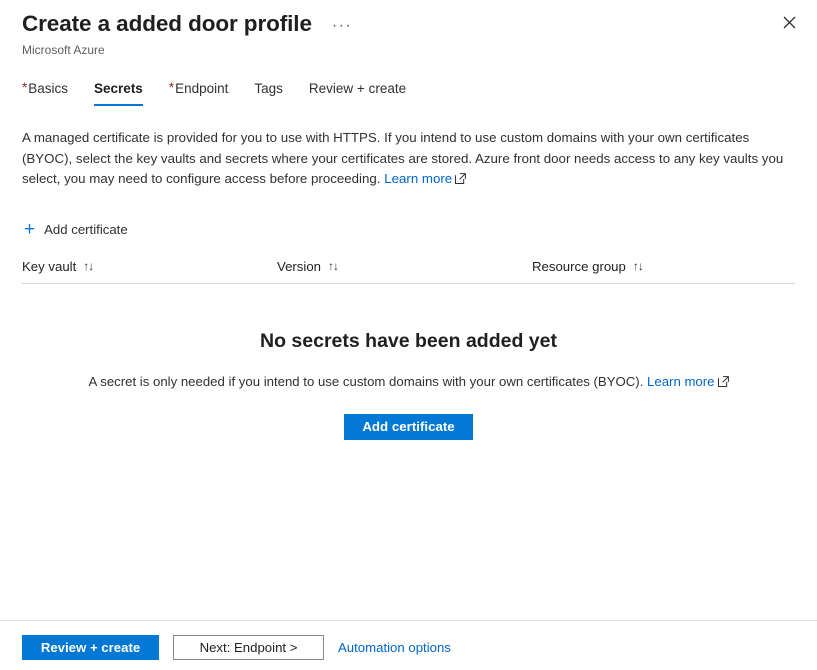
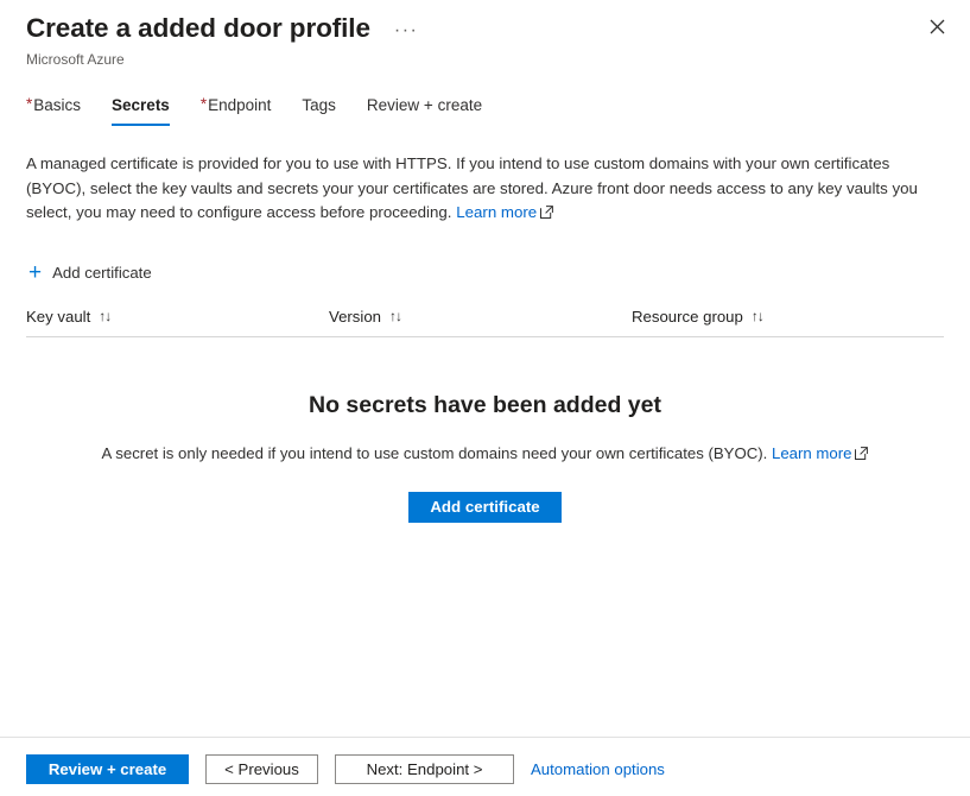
  Create a added door profile
  ···
  Microsoft Azure
  *Basics
  Secrets
  *Endpoint
  Tags
  Review + create
- A managed certificate is provided for you to use with HTTPS. If you intend to use custom domains with your own certificates (BYOC), select the key vaults and secrets where your certificates are stored. Azure front door needs access to any key vaults you select, you may need to configure access before proceeding. Learn more
+ A managed certificate is provided for you to use with HTTPS. If you intend to use custom domains with your own certificates (BYOC), select the key vaults and secrets your your certificates are stored. Azure front door needs access to any key vaults you select, you may need to configure access before proceeding. Learn more
  +
  Add certificate
  Key vault
  ↑↓
  Version
  ↑↓
  Resource group
  ↑↓
  No secrets have been added yet
- A secret is only needed if you intend to use custom domains with your own certificates (BYOC). Learn more
+ A secret is only needed if you intend to use custom domains need your own certificates (BYOC). Learn more
  Add certificate
  Review + create
+ < Previous
  Next: Endpoint >
  Automation options
